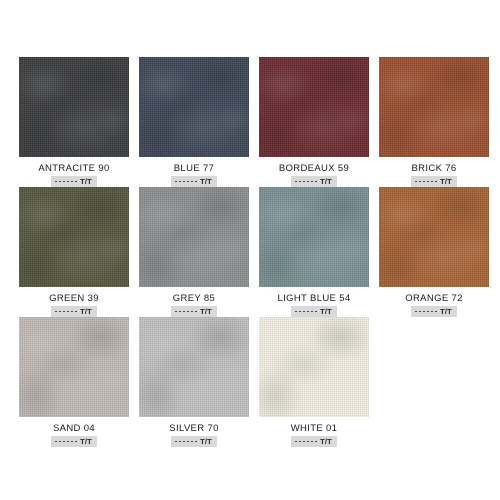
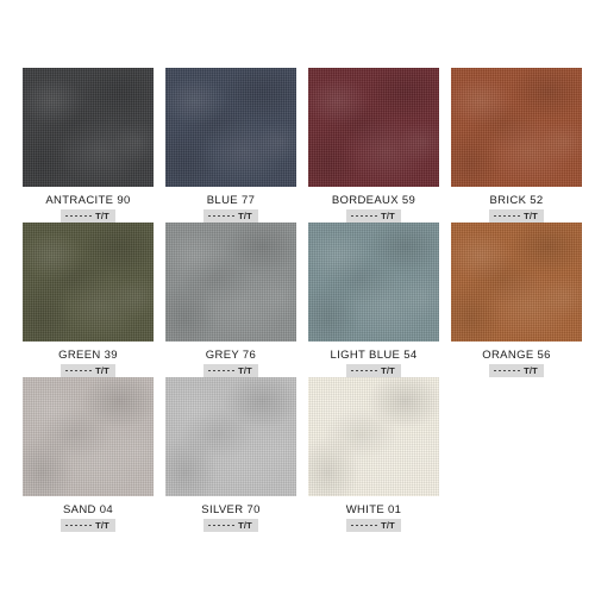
  ANTRACITE 90
  T/T
  BLUE 77
  T/T
  BORDEAUX 59
  T/T
- BRICK 76
+ BRICK 52
  T/T
  GREEN 39
  T/T
- GREY 85
+ GREY 76
  T/T
  LIGHT BLUE 54
  T/T
- ORANGE 72
+ ORANGE 56
  T/T
  SAND 04
  T/T
  SILVER 70
  T/T
  WHITE 01
  T/T
